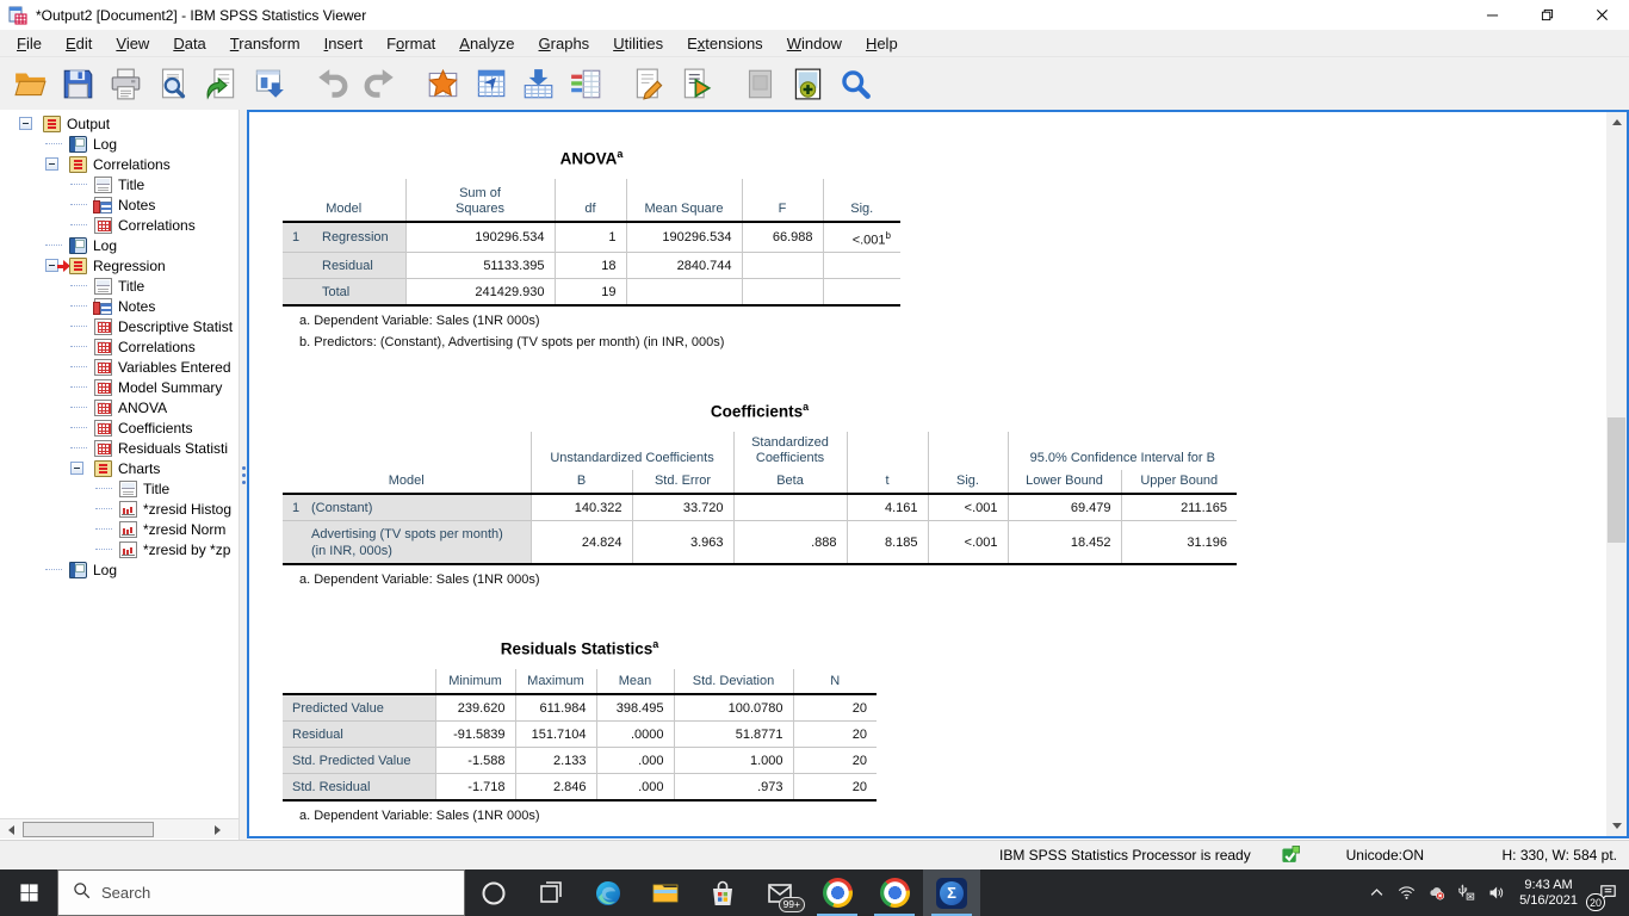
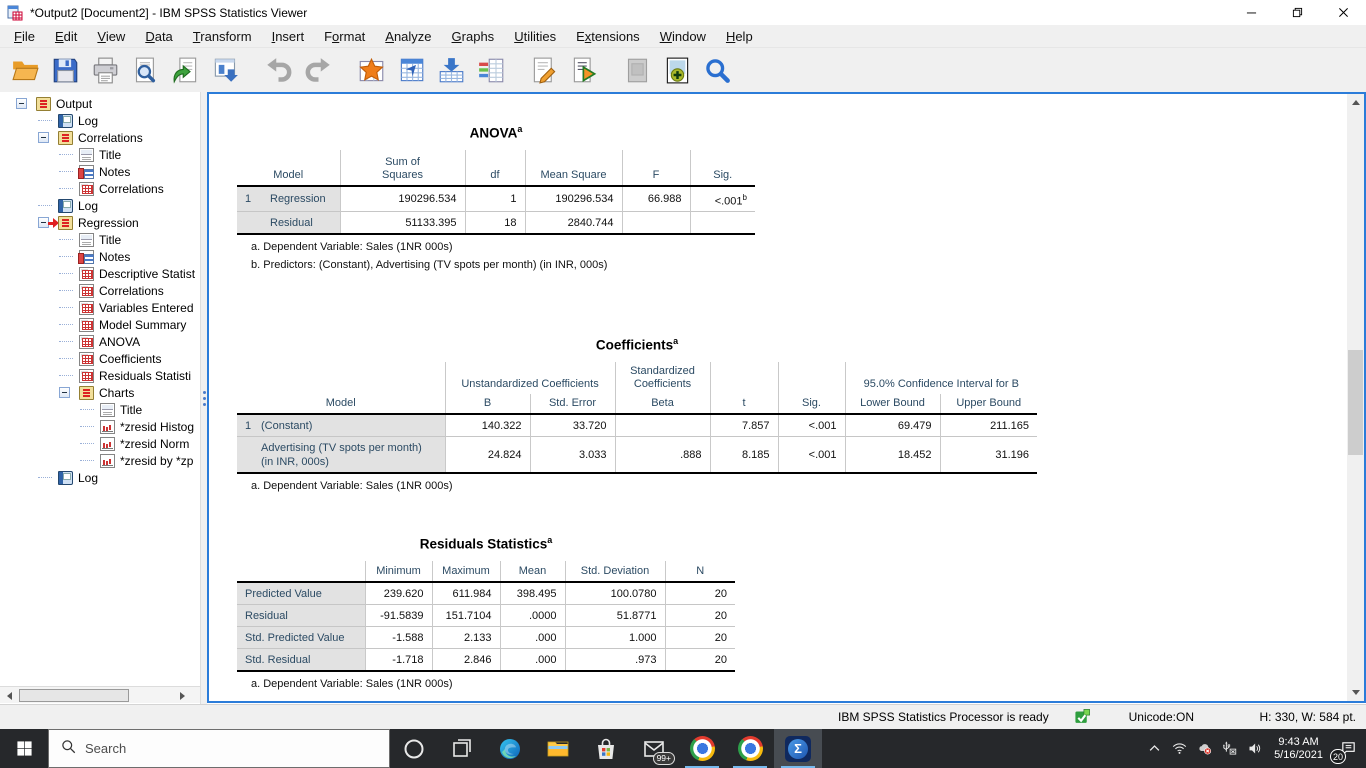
  *Output2 [Document2] - IBM SPSS Statistics Viewer
  File
  Edit
  View
  Data
  Transform
  Insert
  Format
  Analyze
  Graphs
  Utilities
  Extensions
  Window
  Help
  Output
  Log
  Correlations
  Title
  Notes
  Correlations
  Log
  Regression
  Title
  Notes
  Descriptive Statist
  Correlations
  Variables Entered
  Model Summary
  ANOVA
  Coefficients
  Residuals Statisti
  Charts
  Title
  *zresid Histog
  *zresid Norm
  *zresid by *zp
  Log
  ANOVAa
  Model	Sum of Squares	df	Mean Square	F	Sig.
  1	Regression	190296.534	1	190296.534	66.988	<.001b
  	Residual	51133.395	18	2840.744
- 	Total	241429.930	19
  a. Dependent Variable: Sales (1NR 000s)
  b. Predictors: (Constant), Advertising (TV spots per month) (in INR, 000s)
  Coefficientsa
  	Unstandardized Coefficients	Standardized Coefficients			95.0% Confidence Interval for B
  Model	B	Std. Error	Beta	t	Sig.	Lower Bound	Upper Bound
- 1	(Constant)	140.322	33.720		4.161	<.001	69.479	211.165
+ 1	(Constant)	140.322	33.720		7.857	<.001	69.479	211.165
- 	Advertising (TV spots per month) (in INR, 000s)	24.824	3.963	.888	8.185	<.001	18.452	31.196
+ 	Advertising (TV spots per month) (in INR, 000s)	24.824	3.033	.888	8.185	<.001	18.452	31.196
  a. Dependent Variable: Sales (1NR 000s)
  Residuals Statisticsa
  	Minimum	Maximum	Mean	Std. Deviation	N
  Predicted Value	239.620	611.984	398.495	100.0780	20
  Residual	-91.5839	151.7104	.0000	51.8771	20
  Std. Predicted Value	-1.588	2.133	.000	1.000	20
  Std. Residual	-1.718	2.846	.000	.973	20
  a. Dependent Variable: Sales (1NR 000s)
  IBM SPSS Statistics Processor is ready
  Unicode:ON
  H: 330, W: 584 pt.
  Search
  99+
  9:43 AM
  5/16/2021
  20
